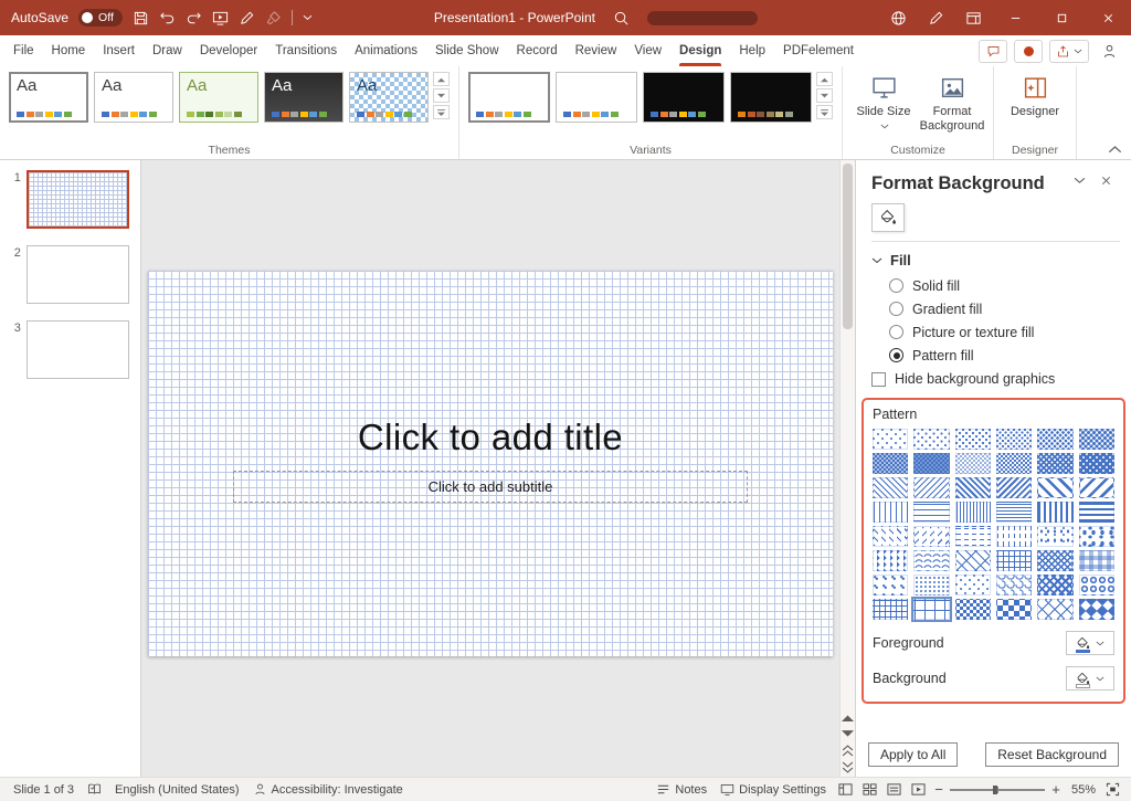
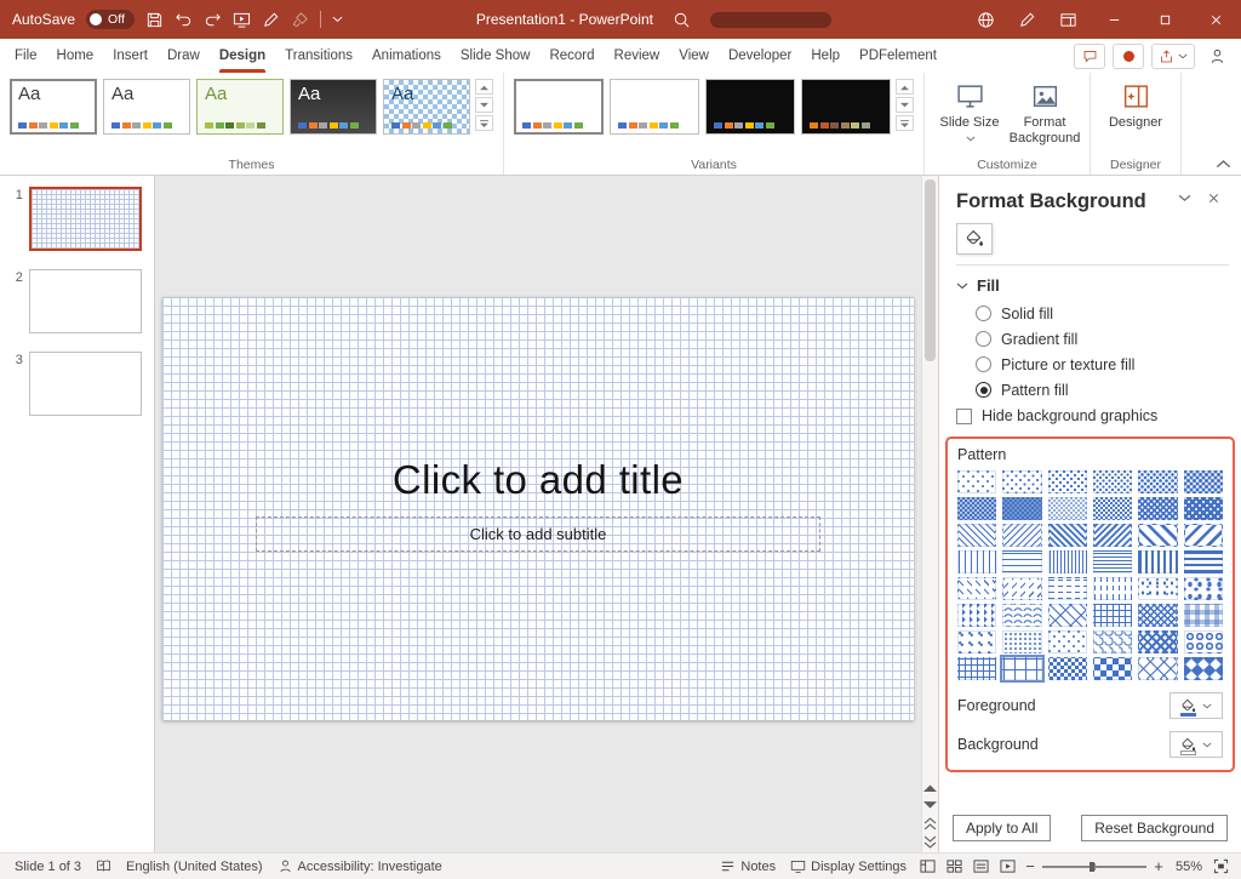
  AutoSave
  Off
  Presentation1 - PowerPoint
  File
  Home
  Insert
  Draw
- Developer
+ Design
  Transitions
  Animations
  Slide Show
  Record
  Review
  View
- Design
+ Developer
  Help
  PDFelement
  Aa
  Aa
  Aa
  Aa
  Aa
  Themes
  Variants
  Slide Size
  Format Background
  Customize
  Designer
  Designer
  1
  2
  3
  Click to add title
  Click to add subtitle
  Format Background
  Fill
  Solid fill
  Gradient fill
  Picture or texture fill
  Pattern fill
  Hide background graphics
  Pattern
  Foreground
  Background
  Apply to All
  Reset Background
  Slide 1 of 3
  English (United States)
  Accessibility: Investigate
  Notes
  Display Settings
  −
  +
  55%
